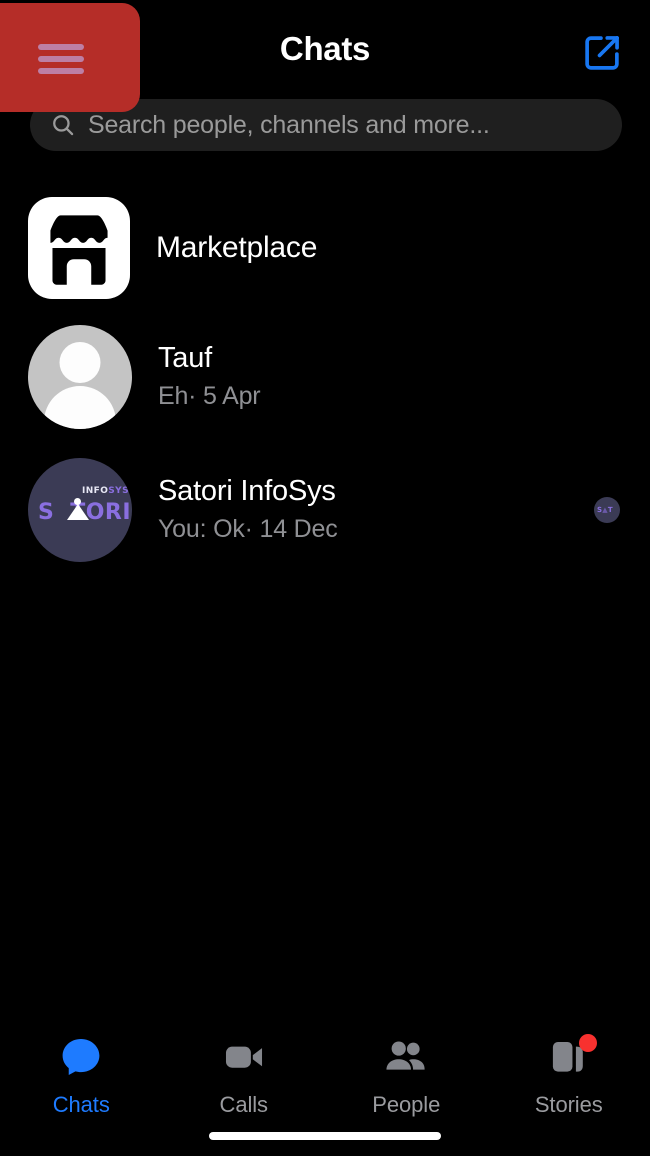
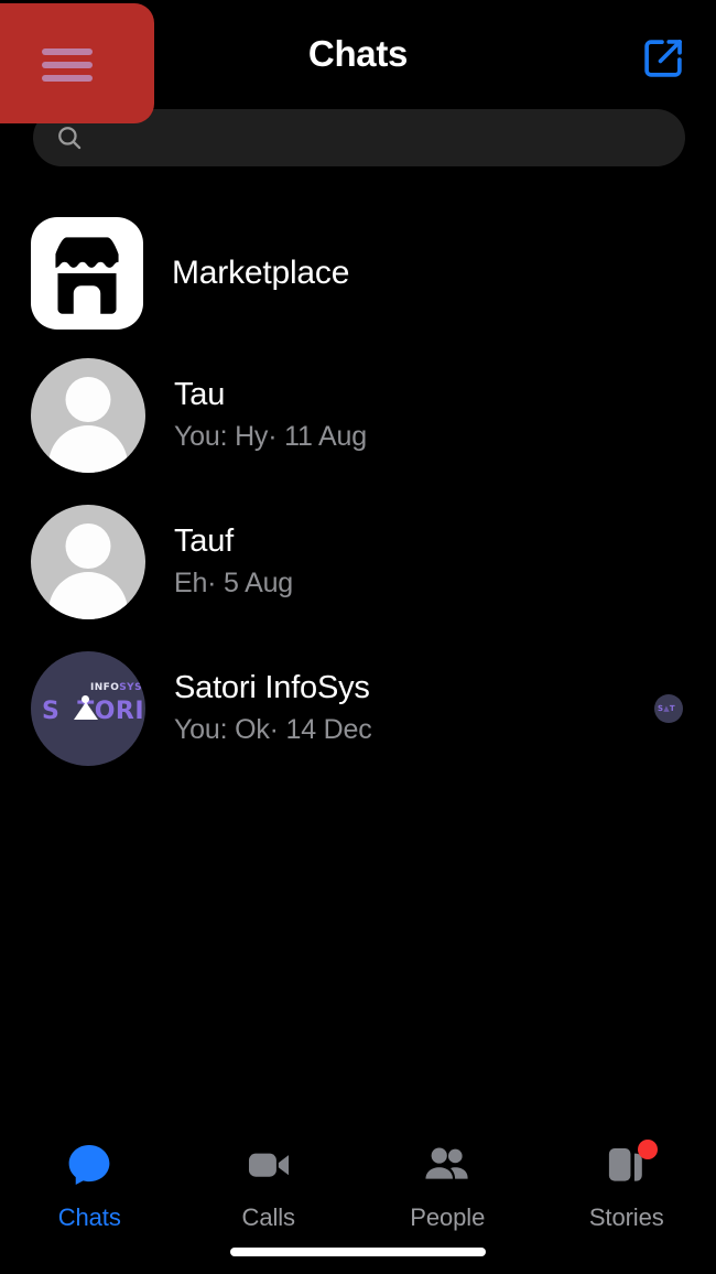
  Chats
- Search people, channels and more...
  Marketplace
+ Tau
+ You: Hy· 11 Aug
  Tauf
- Eh· 5 Apr
+ Eh· 5 Aug
  INFOSYS
  S TORI
  Satori InfoSys
  You: Ok· 14 Dec
  S▲T
  Chats
  Calls
  People
  Stories
